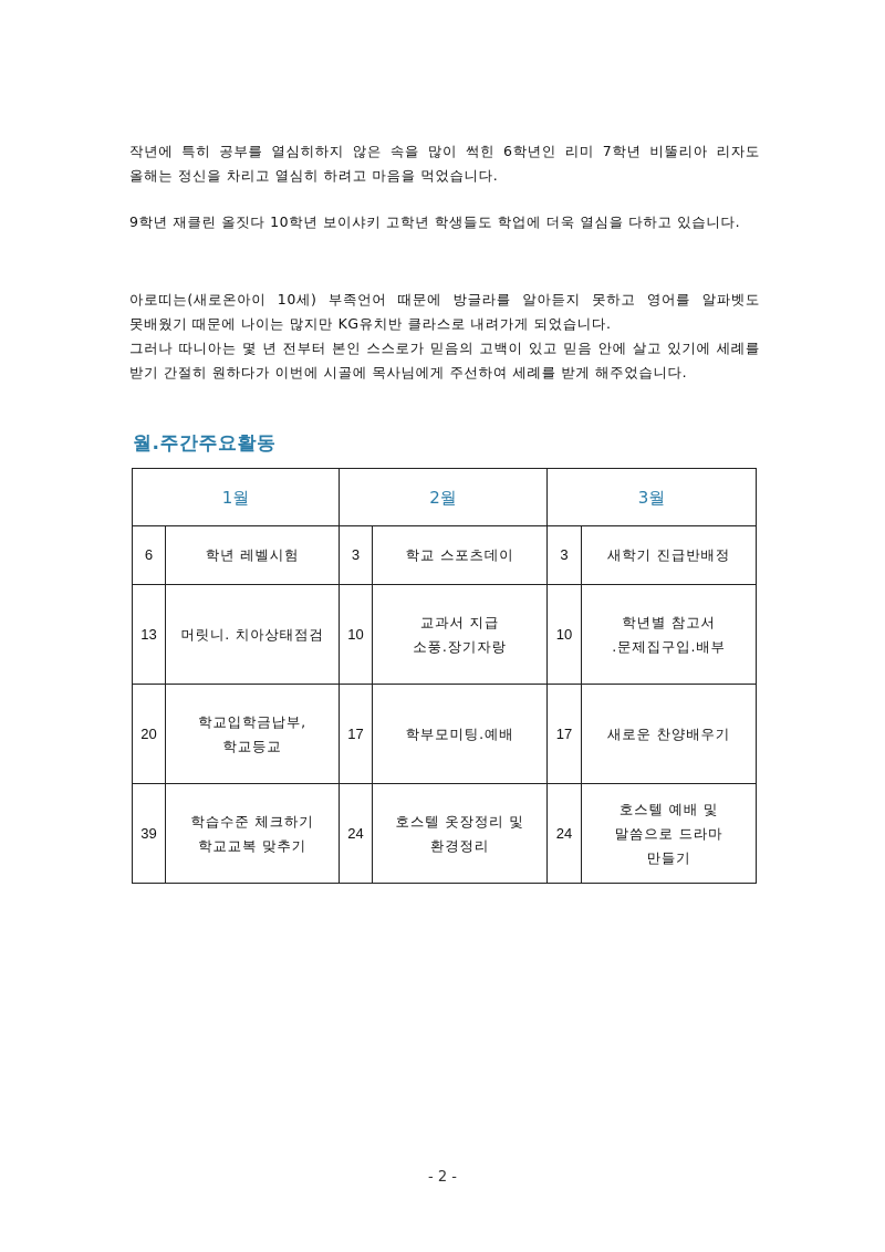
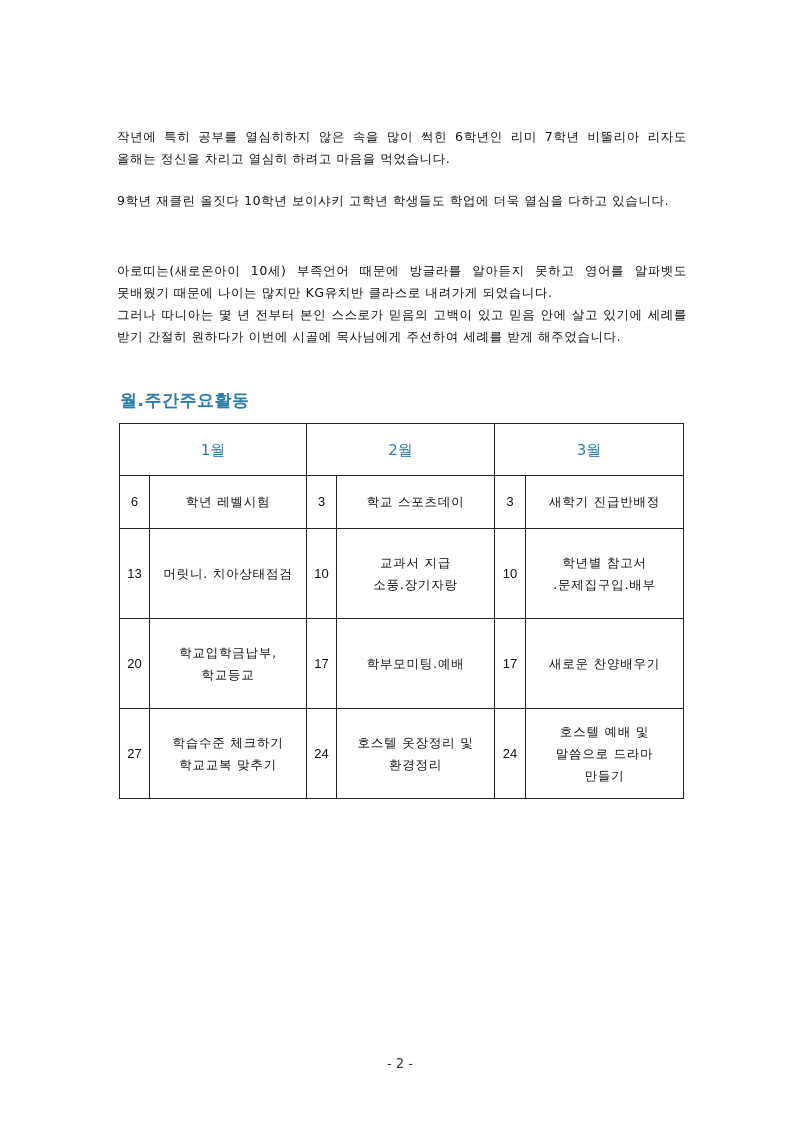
  작년에 특히 공부를 열심히하지 않은 속을 많이 썩힌 6학년인 리미 7학년 비뚤리아 리자도 올해는 정신을 차리고 열심히 하려고 마음을 먹었습니다.
  9학년 재클린 올짓다 10학년 보이샤키 고학년 학생들도 학업에 더욱 열심을 다하고 있습니다.
  아로띠는(새로온아이 10세) 부족언어 때문에 방글라를 알아듣지 못하고 영어를 알파벳도 못배웠기 때문에 나이는 많지만 KG유치반 클라스로 내려가게 되었습니다.
  그러나 따니아는 몇 년 전부터 본인 스스로가 믿음의 고백이 있고 믿음 안에 살고 있기에 세례를 받기 간절히 원하다가 이번에 시골에 목사님에게 주선하여 세례를 받게 해주었습니다.
  월.주간주요활동
  1월	2월	3월
  6	학년 레벨시험	3	학교 스포츠데이	3	새학기 진급반배정
  13	머릿니. 치아상태점검	10	교과서 지급 소풍.장기자랑	10	학년별 참고서 .문제집구입.배부
  20	학교입학금납부, 학교등교	17	학부모미팅.예배	17	새로운 찬양배우기
- 39	학습수준 체크하기 학교교복 맞추기	24	호스텔 옷장정리 및 환경정리	24	호스텔 예배 및 말씀으로 드라마 만들기
+ 27	학습수준 체크하기 학교교복 맞추기	24	호스텔 옷장정리 및 환경정리	24	호스텔 예배 및 말씀으로 드라마 만들기
  - 2 -
